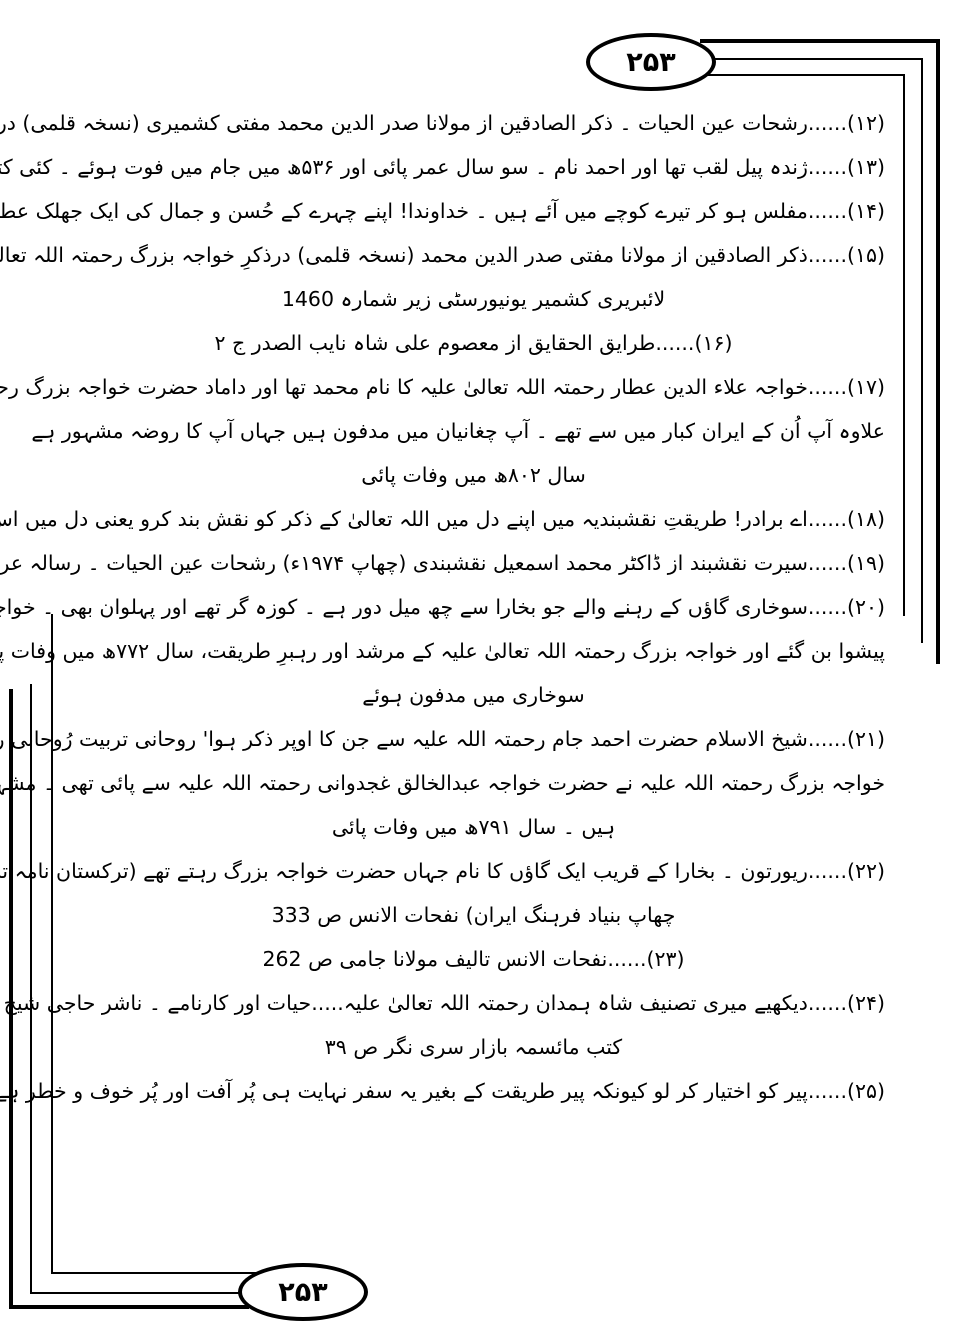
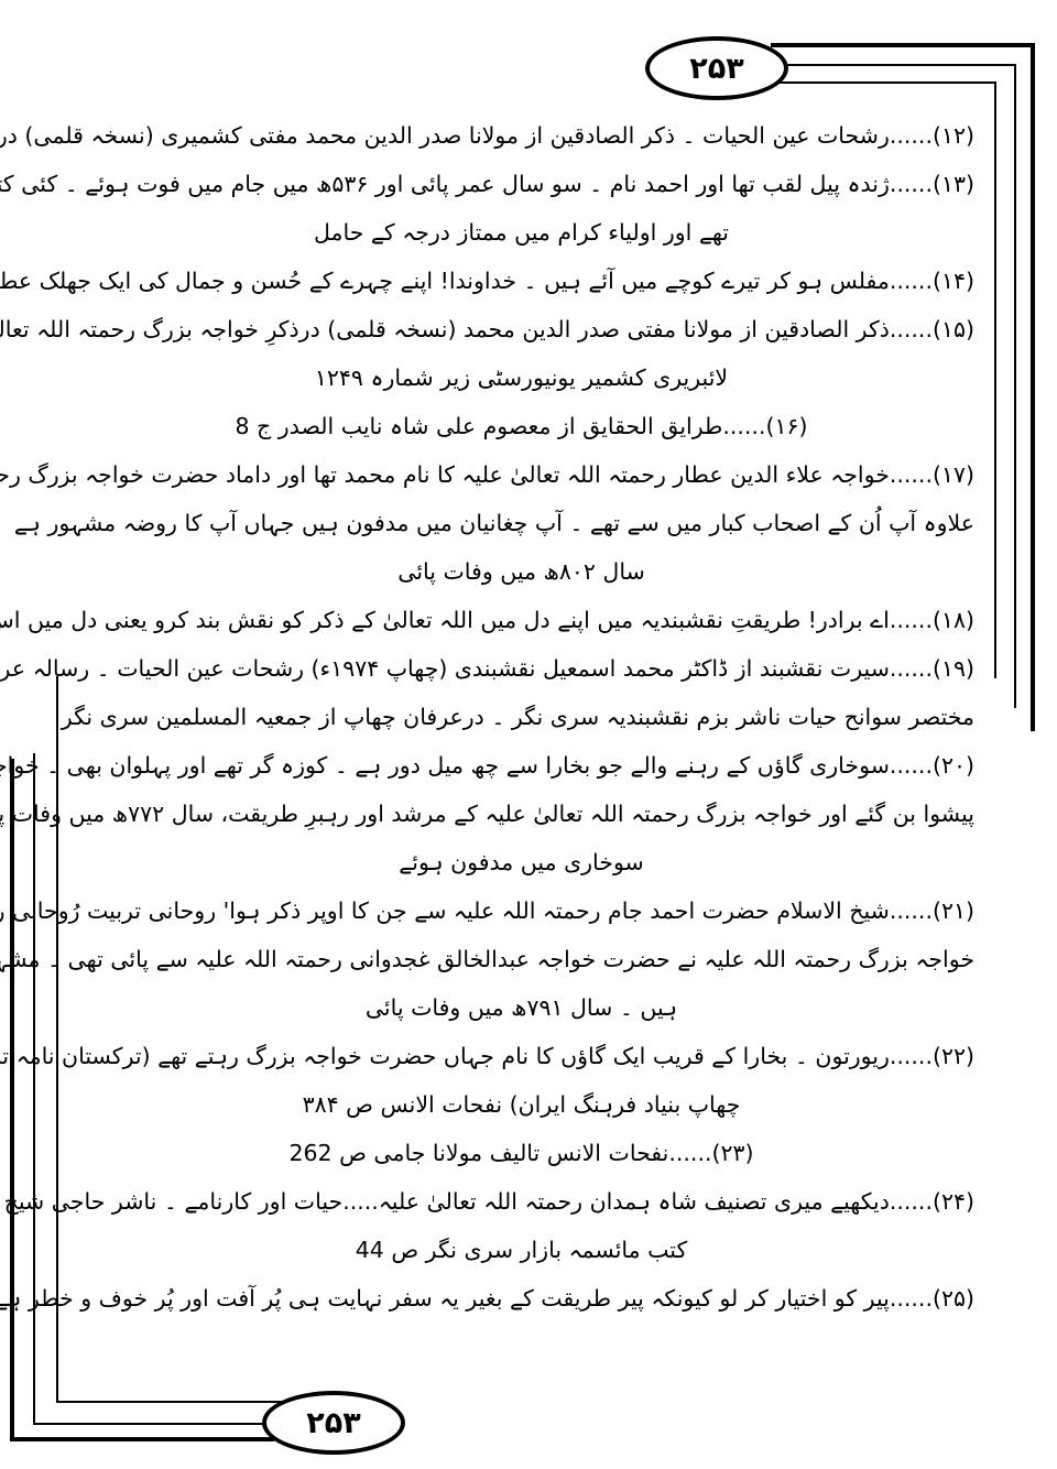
  ۲۵۳
  ۲۵۳
  (۱۲)......رشحات عین الحیات ۔ ذکر الصادقین از مولانا صدر الدین محمد مفتی کشمیری (نسخہ قلمی) در
  (۱۳)......ژندہ پیل لقب تھا اور احمد نام ۔ سو سال عمر پائی اور ۵۳۶ھ میں جام میں فوت ہوئے ۔ کئی ک
+ تھے اور اولیاء کرام میں ممتاز درجہ کے حامل
  (۱۴)......مفلس ہو کر تیرے کوچے میں آئے ہیں ۔ خداوندا! اپنے چہرے کے حُسن و جمال کی ایک جھلک عط
  (۱۵)......ذکر الصادقین از مولانا مفتی صدر الدین محمد (نسخہ قلمی) درذکرِ خواجہ بزرگ رحمتہ اللہ تعال
- لائبریری کشمیر یونیورسٹی زیر شمارہ 1460
+ لائبریری کشمیر یونیورسٹی زیر شمارہ ۱۲۴۹
- (۱۶)......طرایق الحقایق از معصوم علی شاہ نایب الصدر ج ۲
+ (۱۶)......طرایق الحقایق از معصوم علی شاہ نایب الصدر ج 8
  (۱۷)......خواجہ علاء الدین عطار رحمتہ اللہ تعالیٰ علیہ کا نام محمد تھا اور داماد حضرت خواجہ بزرگ رح
- علاوہ آپ اُن کے ایران کبار میں سے تھے ۔ آپ چغانیان میں مدفون ہیں جہاں آپ کا روضہ مشہور ہے
+ علاوہ آپ اُن کے اصحاب کبار میں سے تھے ۔ آپ چغانیان میں مدفون ہیں جہاں آپ کا روضہ مشہور ہے
  سال ۸۰۲ھ میں وفات پائی
  (۱۸)......اے برادر! طریقتِ نقشبندیہ میں اپنے دل میں اللہ تعالیٰ کے ذکر کو نقش بند کرو یعنی دل میں اس
  (۱۹)......سیرت نقشبند از ڈاکٹر محمد اسمعیل نقشبندی (چھاپ ۱۹۷۴ء) رشحات عین الحیات ۔ رسالہ عر
+ مختصر سوانح حیات ناشر بزم نقشبندیہ سری نگر ۔ درعرفان چھاپ از جمعیہ المسلمین سری نگر
  (۲۰)......سوخاری گاؤں کے رہنے والے جو بخارا سے چھ میل دور ہے ۔ کوزہ گر تھے اور پہلوان بھی ۔ خواج
  پیشوا بن گئے اور خواجہ بزرگ رحمتہ اللہ تعالیٰ علیہ کے مرشد اور رہبرِ طریقت، سال ۷۷۲ھ میں وفات پ
  سوخاری میں مدفون ہوئے
  (۲۱)......شیخ الاسلام حضرت احمد جام رحمتہ اللہ علیہ سے جن کا اوپر ذکر ہوا' روحانی تربیت رُوحانی
  خواجہ بزرگ رحمتہ اللہ علیہ نے حضرت خواجہ عبدالخالق غجدوانی رحمتہ اللہ علیہ سے پائی تھی ۔ مشہ
  ہیں ۔ سال ۷۹۱ھ میں وفات پائی
  (۲۲)......ریورتون ۔ بخارا کے قریب ایک گاؤں کا نام جہاں حضرت خواجہ بزرگ رہتے تھے (ترکستان نامہ ت
- چھاپ بنیاد فرہنگ ایران) نفحات الانس ص 333
+ چھاپ بنیاد فرہنگ ایران) نفحات الانس ص ۳۸۴
  (۲۳)......نفحات الانس تالیف مولانا جامی ص 262
  (۲۴)......دیکھیے میری تصنیف شاہ ہمدان رحمتہ اللہ تعالیٰ علیہ.....حیات اور کارنامے ۔ ناشر حاجی شیخ
- کتب مائسمہ بازار سری نگر ص ۳۹
+ کتب مائسمہ بازار سری نگر ص 44
  (۲۵)......پیر کو اختیار کر لو کیونکہ پیر طریقت کے بغیر یہ سفر نہایت ہی پُر آفت اور پُر خوف و خطر ہے
